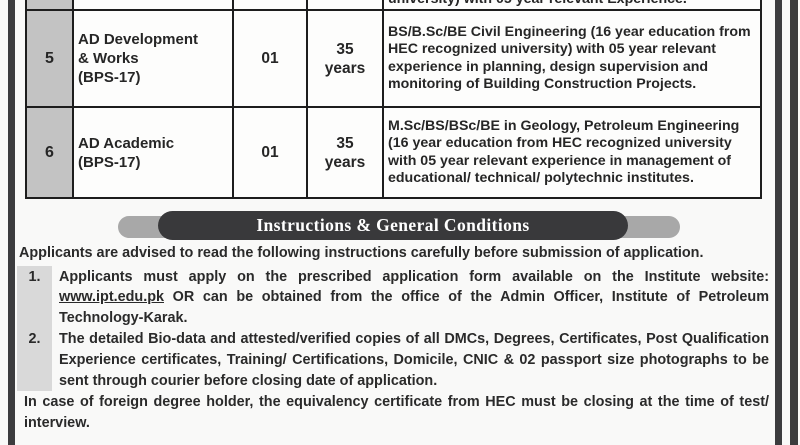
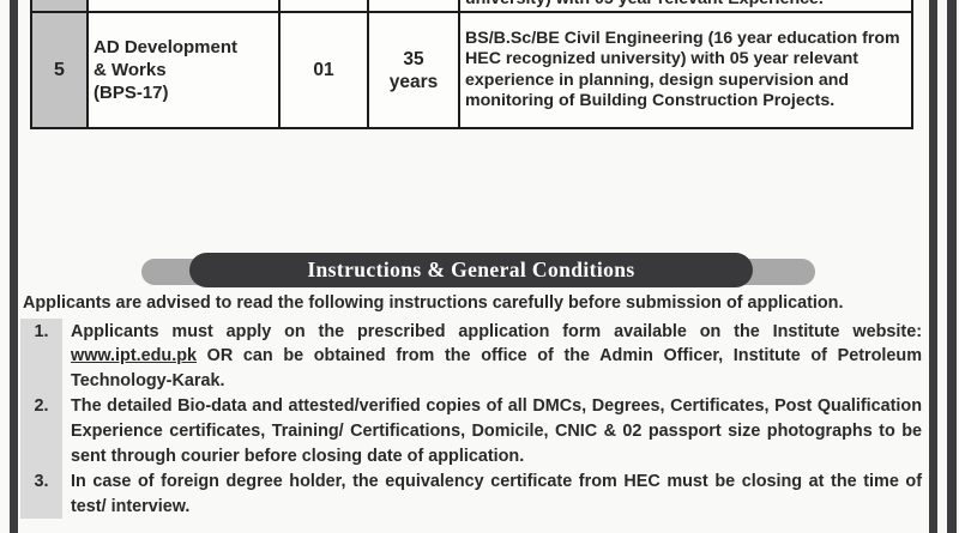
  5	AD Development & Works (BPS-17)	01	35 years	BS/B.Sc/BE Civil Engineering (16 year education from HEC recognized university) with 05 year relevant experience in planning, design supervision and monitoring of Building Construction Projects.
- 6	AD Academic (BPS-17)	01	35 years	M.Sc/BS/BSc/BE in Geology, Petroleum Engineering (16 year education from HEC recognized university with 05 year relevant experience in management of educational/ technical/ polytechnic institutes.
  Instructions & General Conditions
  Applicants are advised to read the following instructions carefully before submission of application.
  1.
  Applicants must apply on the prescribed application form available on the Institute website: www.ipt.edu.pk OR can be obtained from the office of the Admin Officer, Institute of Petroleum Technology-Karak.
  2.
  The detailed Bio-data and attested/verified copies of all DMCs, Degrees, Certificates, Post Qualification Experience certificates, Training/ Certifications, Domicile, CNIC & 02 passport size photographs to be sent through courier before closing date of application.
+ 3.
  In case of foreign degree holder, the equivalency certificate from HEC must be closing at the time of test/ interview.
